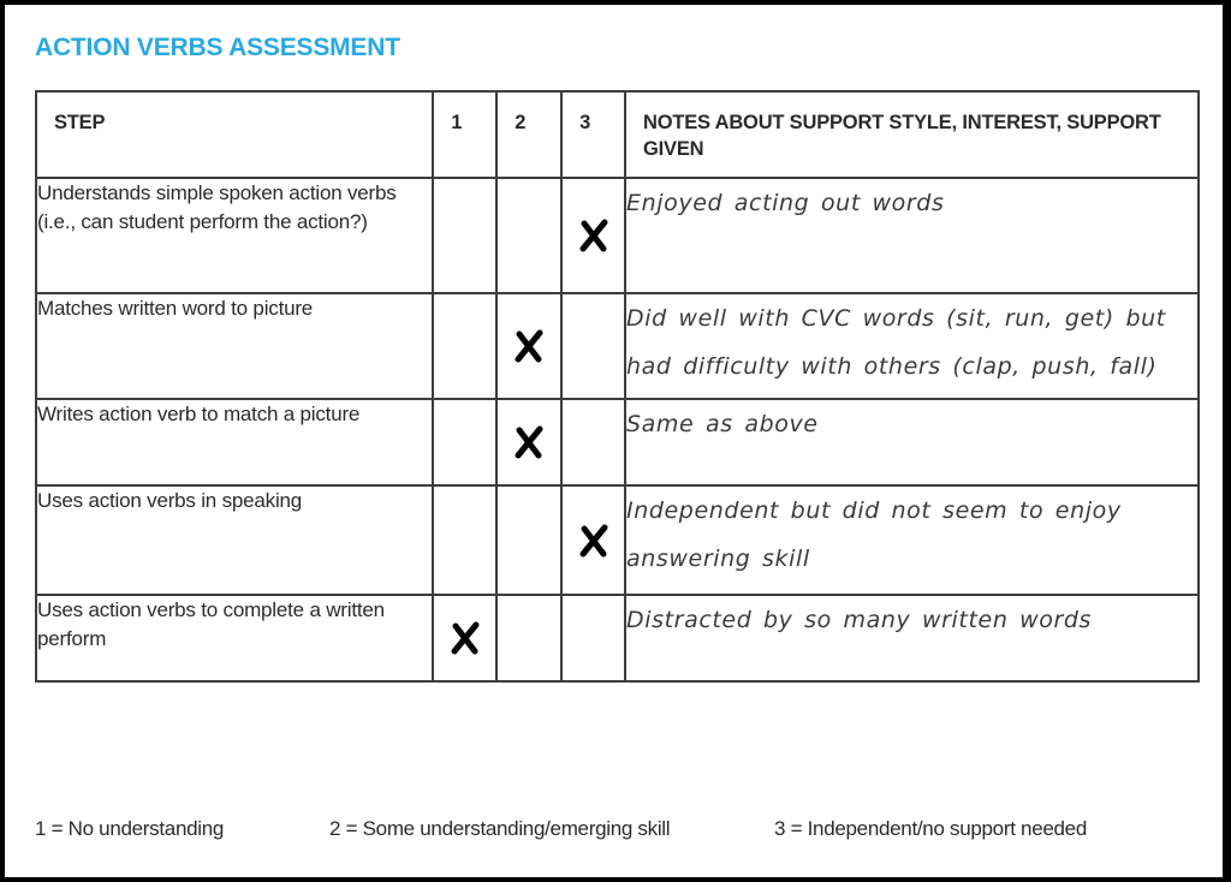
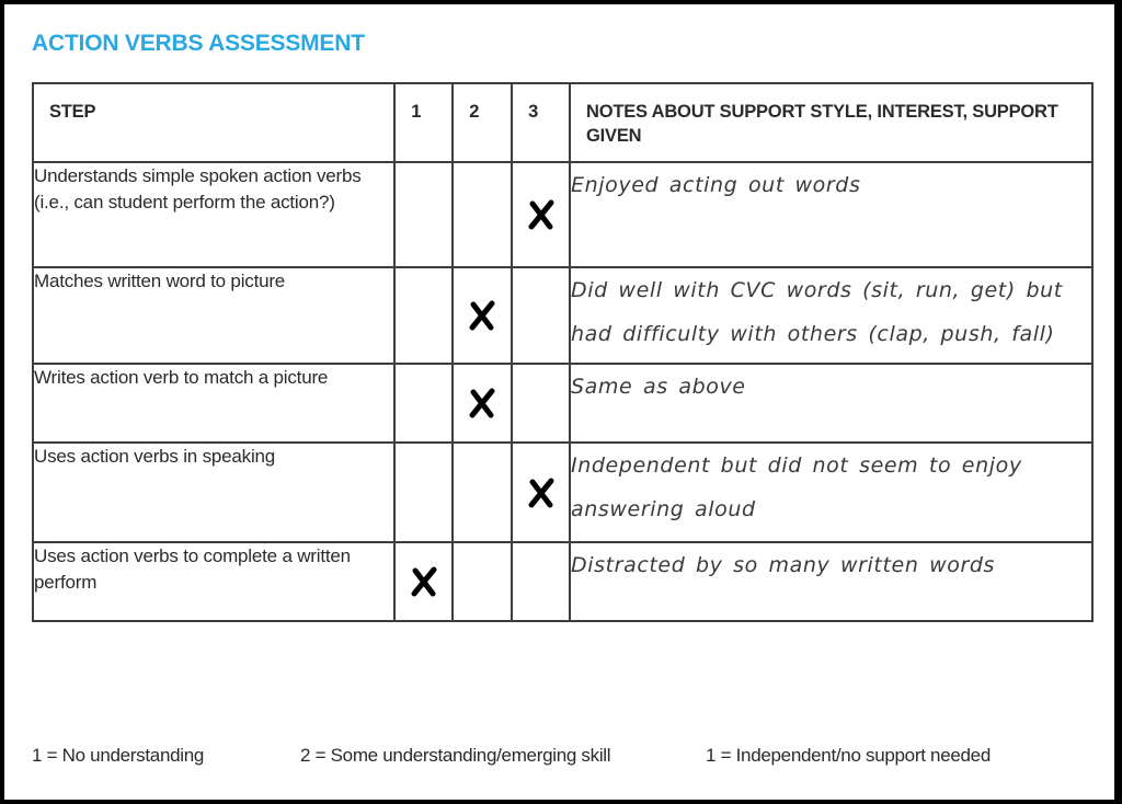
  ACTION VERBS ASSESSMENT
  STEP	1	2	3	NOTES ABOUT SUPPORT STYLE, INTEREST, SUPPORT GIVEN
  Understands simple spoken action verbs (i.e., can student perform the action?)				Enjoyed acting out words
  Matches written word to picture				Did well with CVC words (sit, run, get) but had difficulty with others (clap, push, fall)
  Writes action verb to match a picture				Same as above
- Uses action verbs in speaking				Independent but did not seem to enjoy answering skill
+ Uses action verbs in speaking				Independent but did not seem to enjoy answering aloud
  Uses action verbs to complete a written perform				Distracted by so many written words
  1 = No understanding
  2 = Some understanding/emerging skill
- 3 = Independent/no support needed
+ 1 = Independent/no support needed
